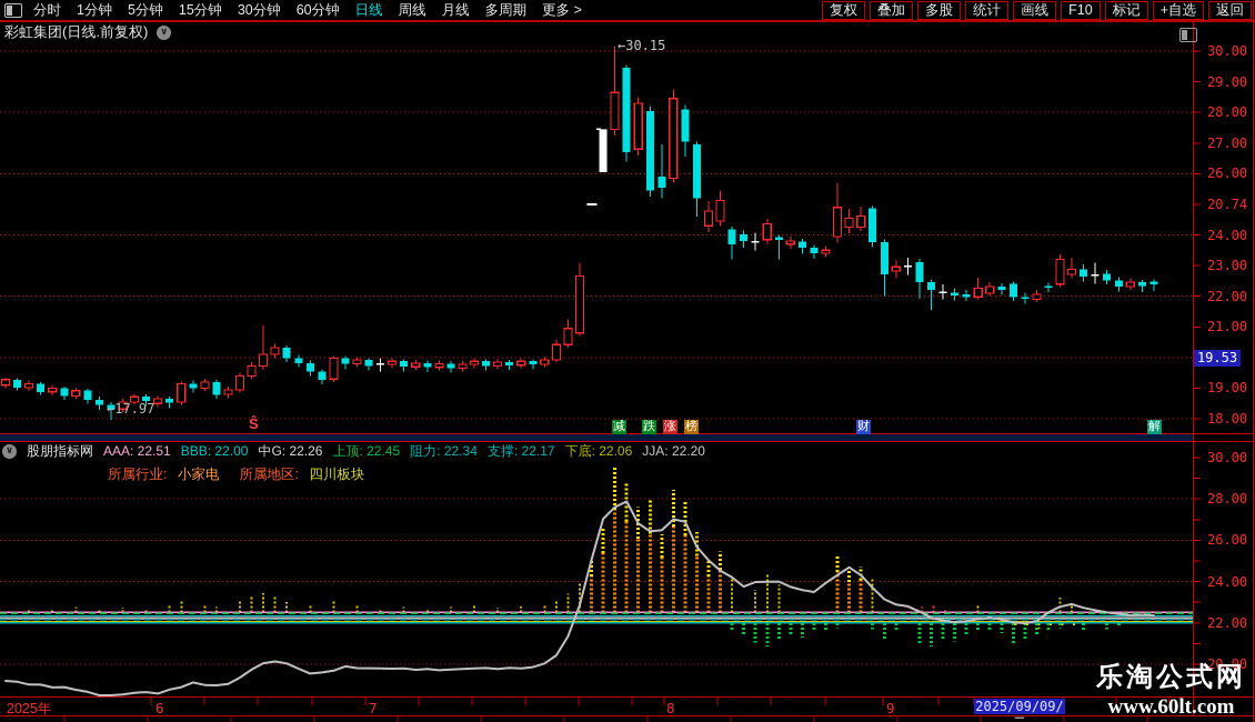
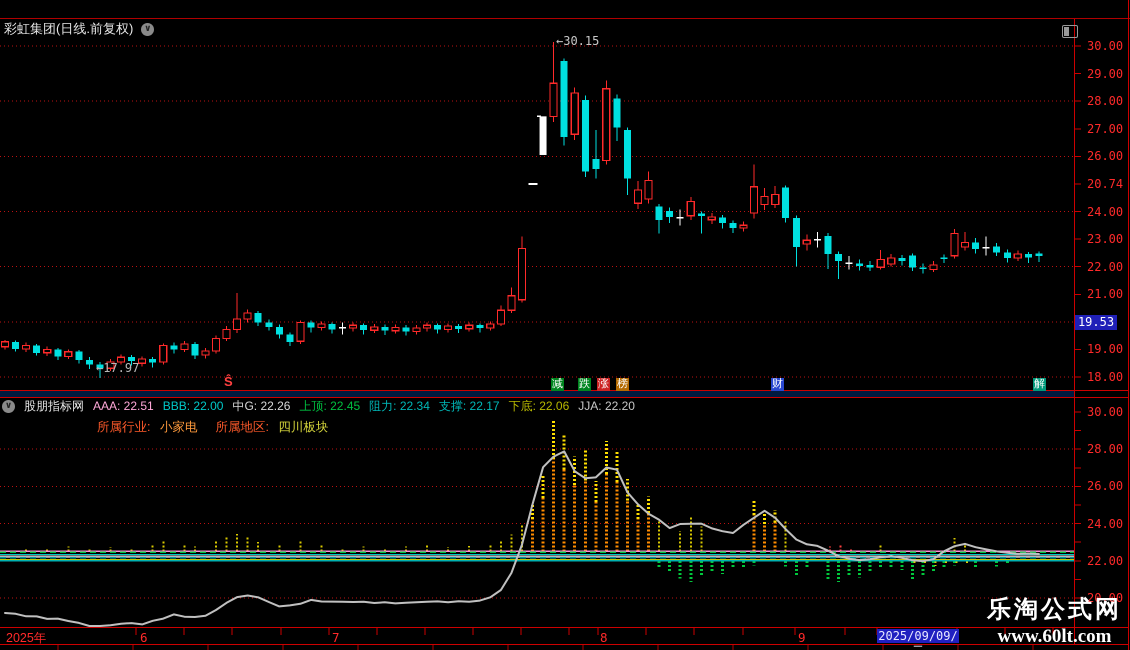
- 分时
- 1分钟
- 5分钟
- 15分钟
- 30分钟
- 60分钟
- 日线
- 周线
- 月线
- 多周期
- 更多 >
- 复权
- 叠加
- 多股
- 统计
- 画线
- F10
- 标记
- +自选
- 返回
  彩虹集团(日线.前复权)
  ∨
  30.00
  29.00
  28.00
  27.00
  26.00
  20.74
  24.00
  23.00
  22.00
  21.00
  19.00
  18.00
  30.00
  28.00
  26.00
  24.00
  22.00
  20.00
  19.53
  ←17.97
  ←30.15
  Ŝ
  减
  跌
  涨
  榜
  财
  解
  ∨
  股朋指标网
  AAA: 22.51
  BBB: 22.00
  中G: 22.26
  上顶: 22.45
  阻力: 22.34
  支撑: 22.17
  下底: 22.06
  JJA: 22.20
  所属行业: 小家电
  所属地区: 四川板块
  2025/09/09/
  2025年
  6
  7
  8
  9
  乐淘公式网
  www.60lt.com
